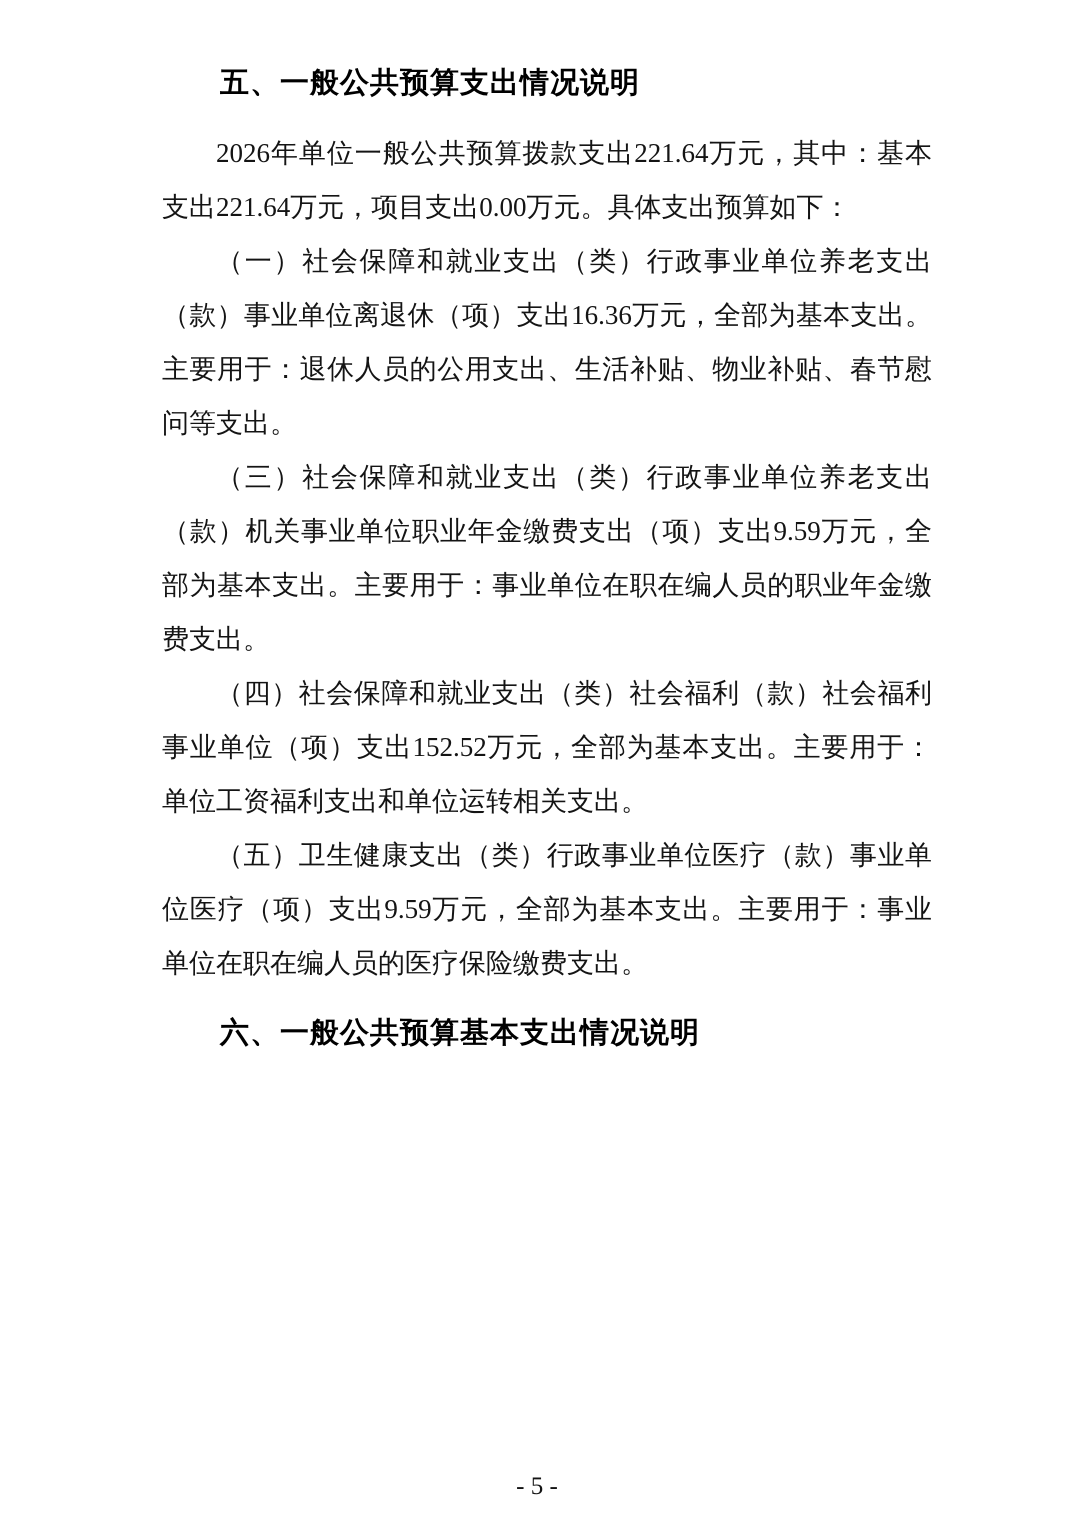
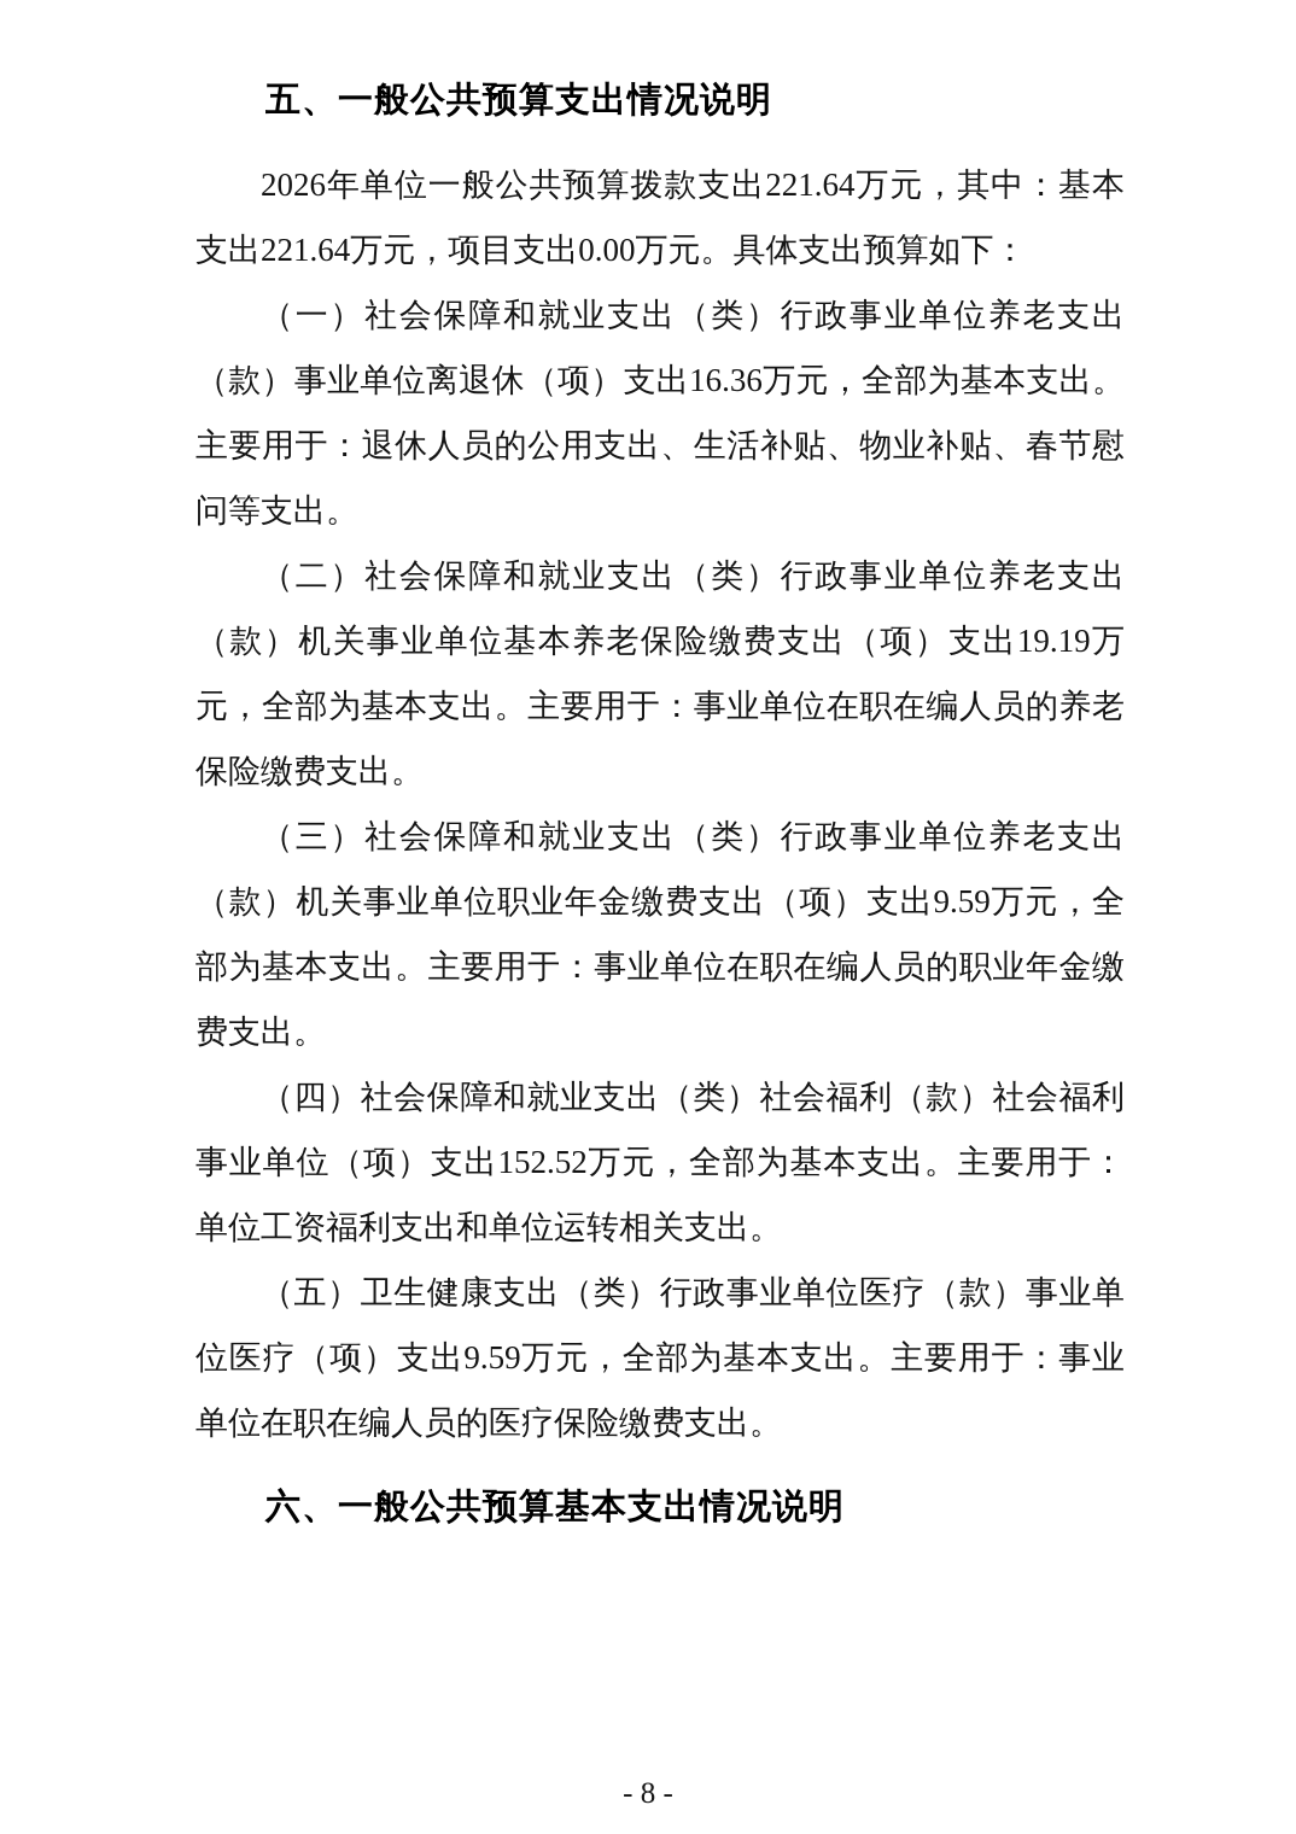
  五、一般公共预算支出情况说明
  2026年单位一般公共预算拨款支出221.64万元，其中：基本支出221.64万元，项目支出0.00万元。具体支出预算如下：
  （一）社会保障和就业支出（类）行政事业单位养老支出（款）事业单位离退休（项）支出16.36万元，全部为基本支出。主要用于：退休人员的公用支出、生活补贴、物业补贴、春节慰问等支出。
+ （二）社会保障和就业支出（类）行政事业单位养老支出（款）机关事业单位基本养老保险缴费支出（项）支出19.19万元，全部为基本支出。主要用于：事业单位在职在编人员的养老保险缴费支出。
  （三）社会保障和就业支出（类）行政事业单位养老支出（款）机关事业单位职业年金缴费支出（项）支出9.59万元，全部为基本支出。主要用于：事业单位在职在编人员的职业年金缴费支出。
  （四）社会保障和就业支出（类）社会福利（款）社会福利事业单位（项）支出152.52万元，全部为基本支出。主要用于：单位工资福利支出和单位运转相关支出。
  （五）卫生健康支出（类）行政事业单位医疗（款）事业单位医疗（项）支出9.59万元，全部为基本支出。主要用于：事业单位在职在编人员的医疗保险缴费支出。
  六、一般公共预算基本支出情况说明
- - 5 -
+ - 8 -
